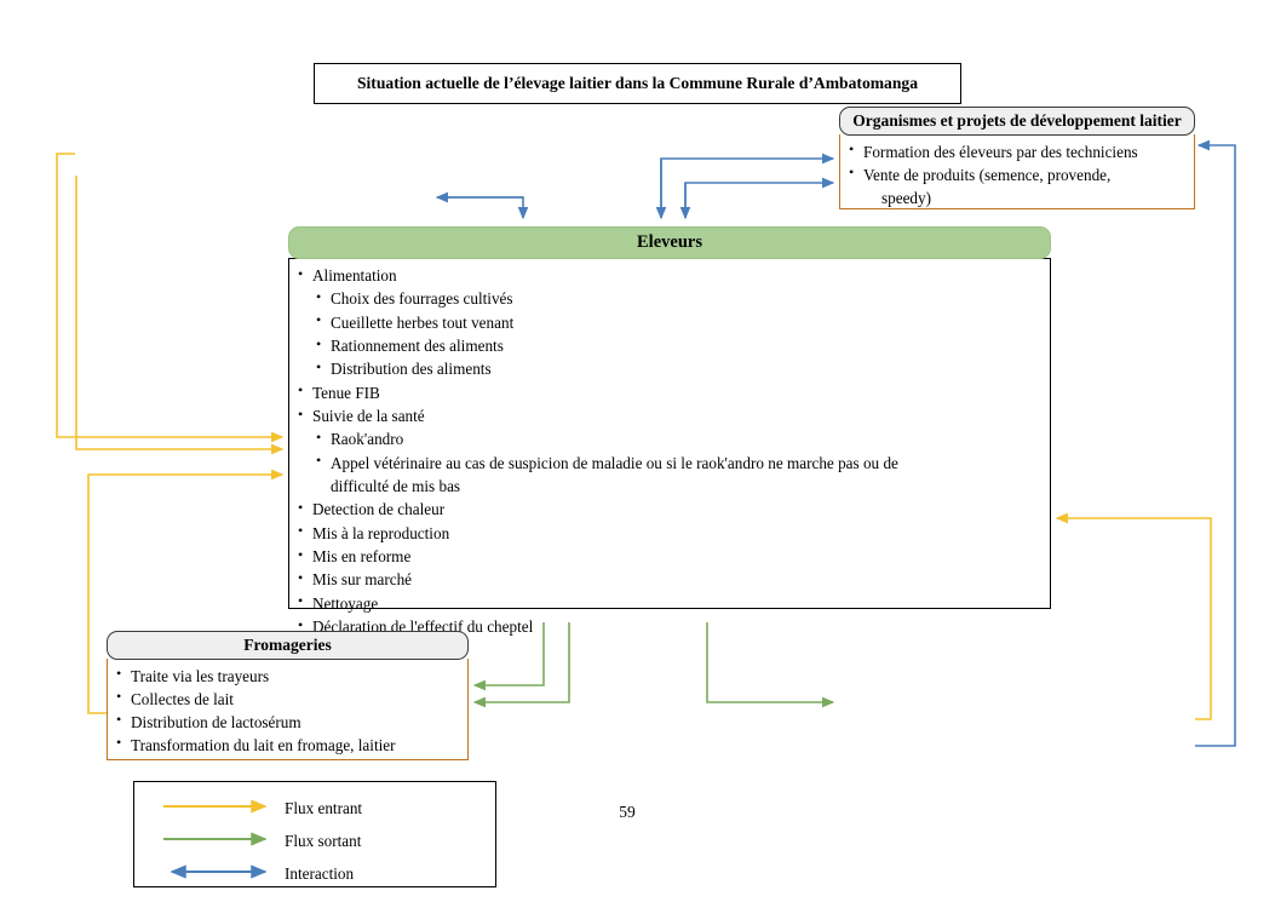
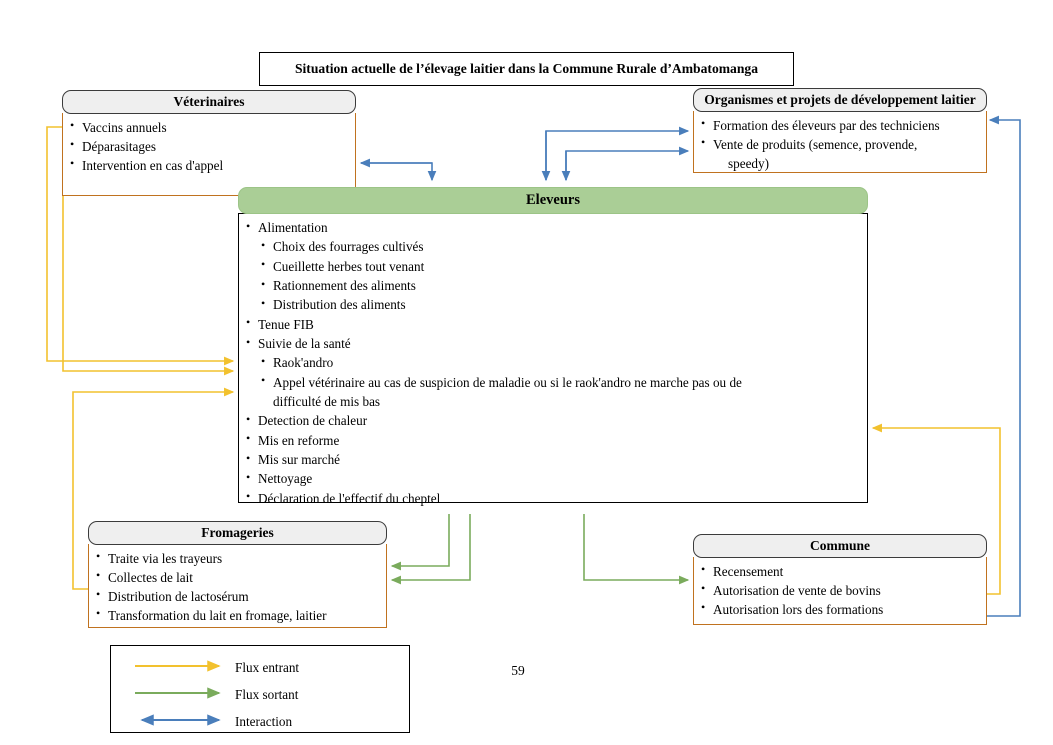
  Situation actuelle de l’élevage laitier dans la Commune Rurale d’Ambatomanga
+ Véterinaires
+ Vaccins annuels
+ Déparasitages
+ Intervention en cas d'appel
  Organismes et projets de développement laitier
  Formation des éleveurs par des techniciens
  Vente de produits (semence, provende,
  speedy)
  Eleveurs
  Alimentation
  Choix des fourrages cultivés
  Cueillette herbes tout venant
  Rationnement des aliments
  Distribution des aliments
  Tenue FIB
  Suivie de la santé
  Raok'andro
  Appel vétérinaire au cas de suspicion de maladie ou si le raok'andro ne marche pas ou de
  difficulté de mis bas
  Detection de chaleur
- Mis à la reproduction
  Mis en reforme
  Mis sur marché
  Nettoyage
  Déclaration de l'effectif du cheptel
  Fromageries
  Traite via les trayeurs
  Collectes de lait
  Distribution de lactosérum
  Transformation du lait en fromage, laitier
+ Commune
+ Recensement
+ Autorisation de vente de bovins
+ Autorisation lors des formations
  Flux entrant
  Flux sortant
  Interaction
  59
